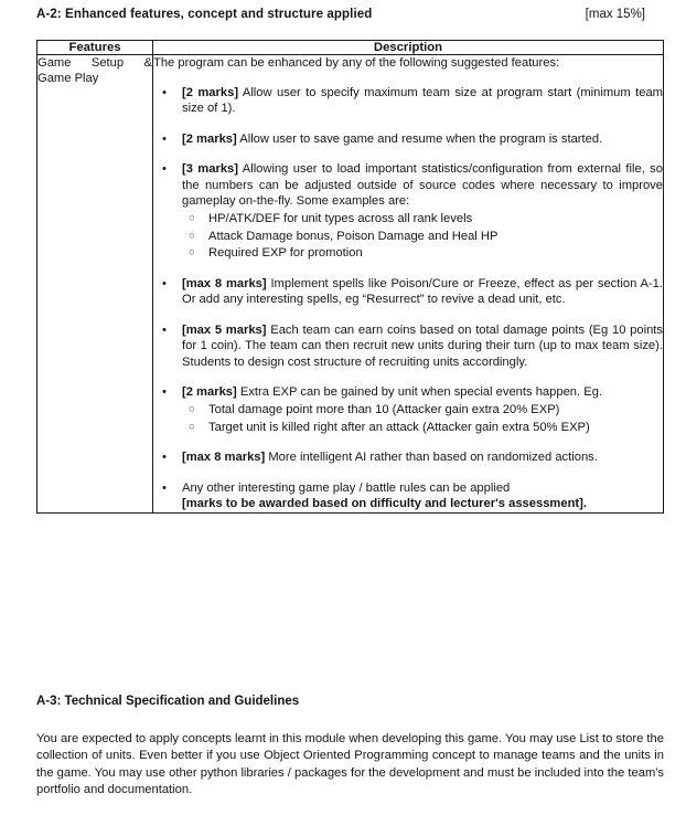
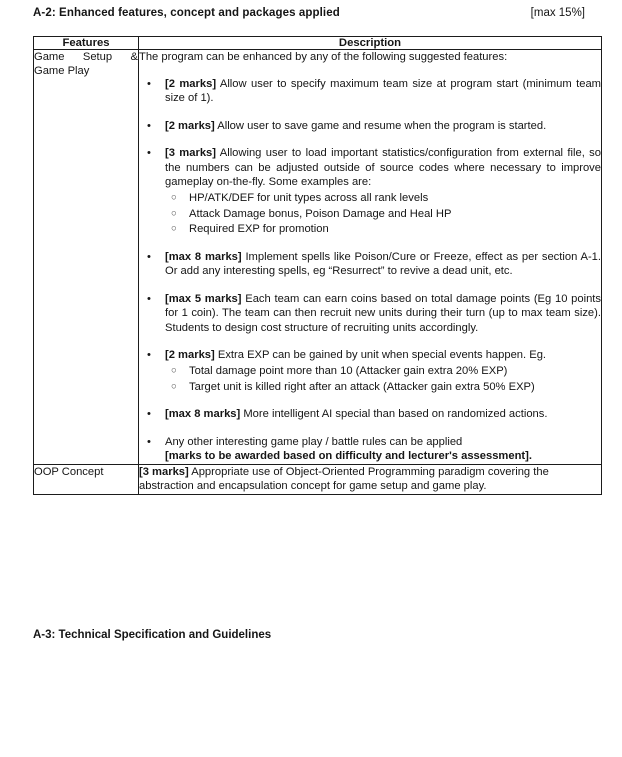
- A-2: Enhanced features, concept and structure applied
+ A-2: Enhanced features, concept and packages applied
  [max 15%]
  Features	Description
- Game Setup & Game Play	The program can be enhanced by any of the following suggested features: • [2 marks] Allow user to specify maximum team size at program start (minimum team size of 1). • [2 marks] Allow user to save game and resume when the program is started. • [3 marks] Allowing user to load important statistics/configuration from external file, so the numbers can be adjusted outside of source codes where necessary to improve gameplay on-the-fly. Some examples are: ○ HP/ATK/DEF for unit types across all rank levels ○ Attack Damage bonus, Poison Damage and Heal HP ○ Required EXP for promotion • [max 8 marks] Implement spells like Poison/Cure or Freeze, effect as per section A-1. Or add any interesting spells, eg “Resurrect” to revive a dead unit, etc. • [max 5 marks] Each team can earn coins based on total damage points (Eg 10 points for 1 coin). The team can then recruit new units during their turn (up to max team size). Students to design cost structure of recruiting units accordingly. • [2 marks] Extra EXP can be gained by unit when special events happen. Eg. ○ Total damage point more than 10 (Attacker gain extra 20% EXP) ○ Target unit is killed right after an attack (Attacker gain extra 50% EXP) • [max 8 marks] More intelligent AI rather than based on randomized actions. • Any other interesting game play / battle rules can be applied [marks to be awarded based on difficulty and lecturer's assessment].
+ Game Setup & Game Play	The program can be enhanced by any of the following suggested features: • [2 marks] Allow user to specify maximum team size at program start (minimum team size of 1). • [2 marks] Allow user to save game and resume when the program is started. • [3 marks] Allowing user to load important statistics/configuration from external file, so the numbers can be adjusted outside of source codes where necessary to improve gameplay on-the-fly. Some examples are: ○ HP/ATK/DEF for unit types across all rank levels ○ Attack Damage bonus, Poison Damage and Heal HP ○ Required EXP for promotion • [max 8 marks] Implement spells like Poison/Cure or Freeze, effect as per section A-1. Or add any interesting spells, eg “Resurrect” to revive a dead unit, etc. • [max 5 marks] Each team can earn coins based on total damage points (Eg 10 points for 1 coin). The team can then recruit new units during their turn (up to max team size). Students to design cost structure of recruiting units accordingly. • [2 marks] Extra EXP can be gained by unit when special events happen. Eg. ○ Total damage point more than 10 (Attacker gain extra 20% EXP) ○ Target unit is killed right after an attack (Attacker gain extra 50% EXP) • [max 8 marks] More intelligent AI special than based on randomized actions. • Any other interesting game play / battle rules can be applied [marks to be awarded based on difficulty and lecturer's assessment].
+ OOP Concept	[3 marks] Appropriate use of Object-Oriented Programming paradigm covering the abstraction and encapsulation concept for game setup and game play.
  A-3: Technical Specification and Guidelines
- You are expected to apply concepts learnt in this module when developing this game. You may use List to store the collection of units. Even better if you use Object Oriented Programming concept to manage teams and the units in the game. You may use other python libraries / packages for the development and must be included into the team's portfolio and documentation.
